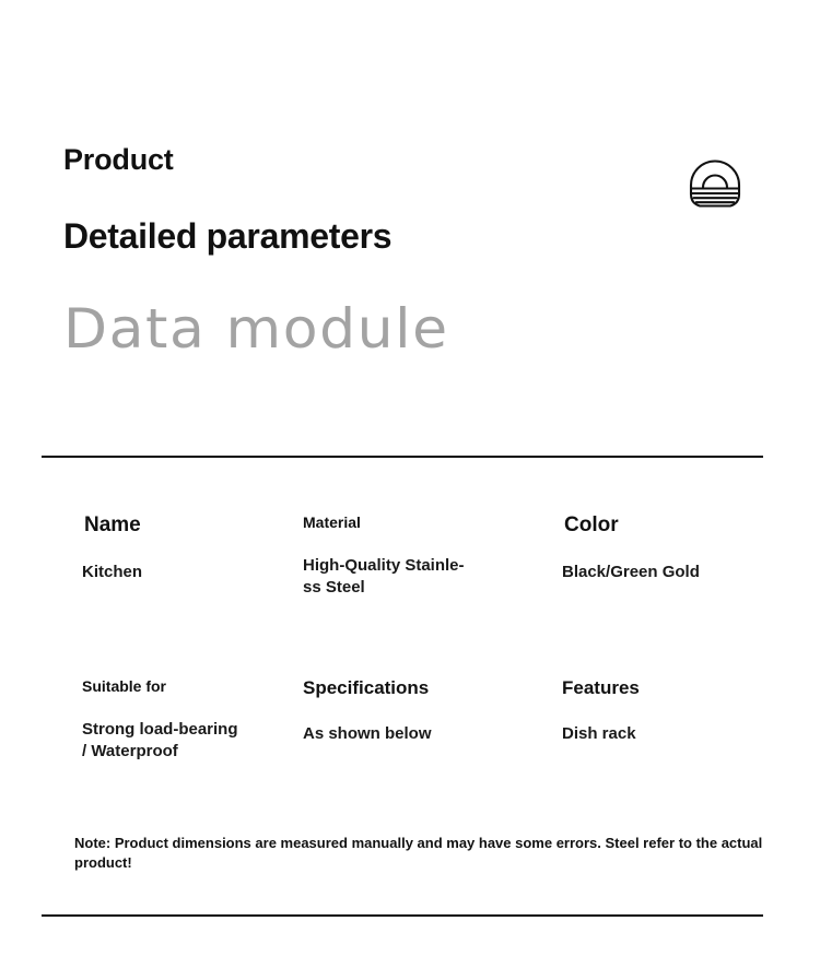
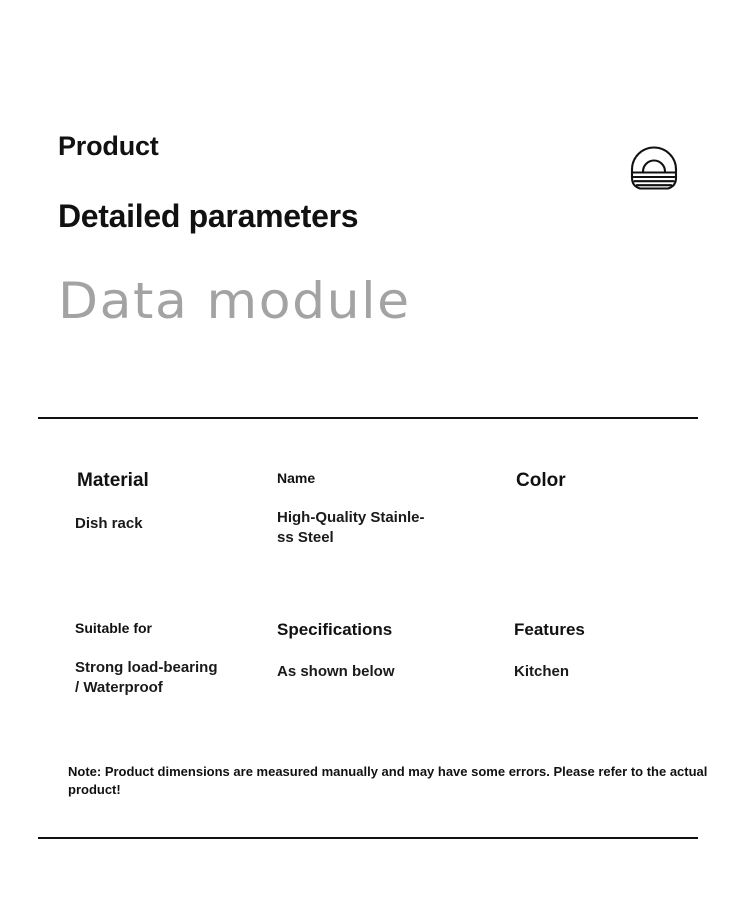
  Product
  Detailed parameters
  Data module
- Name
+ Material
- Kitchen
+ Dish rack
- Material
+ Name
  High-Quality Stainle-
  ss Steel
  Color
- Black/Green Gold
  Suitable for
  Strong load-bearing
  / Waterproof
  Specifications
  As shown below
  Features
- Dish rack
+ Kitchen
- Note: Product dimensions are measured manually and may have some errors. Steel refer to the actual product!
+ Note: Product dimensions are measured manually and may have some errors. Please refer to the actual product!
